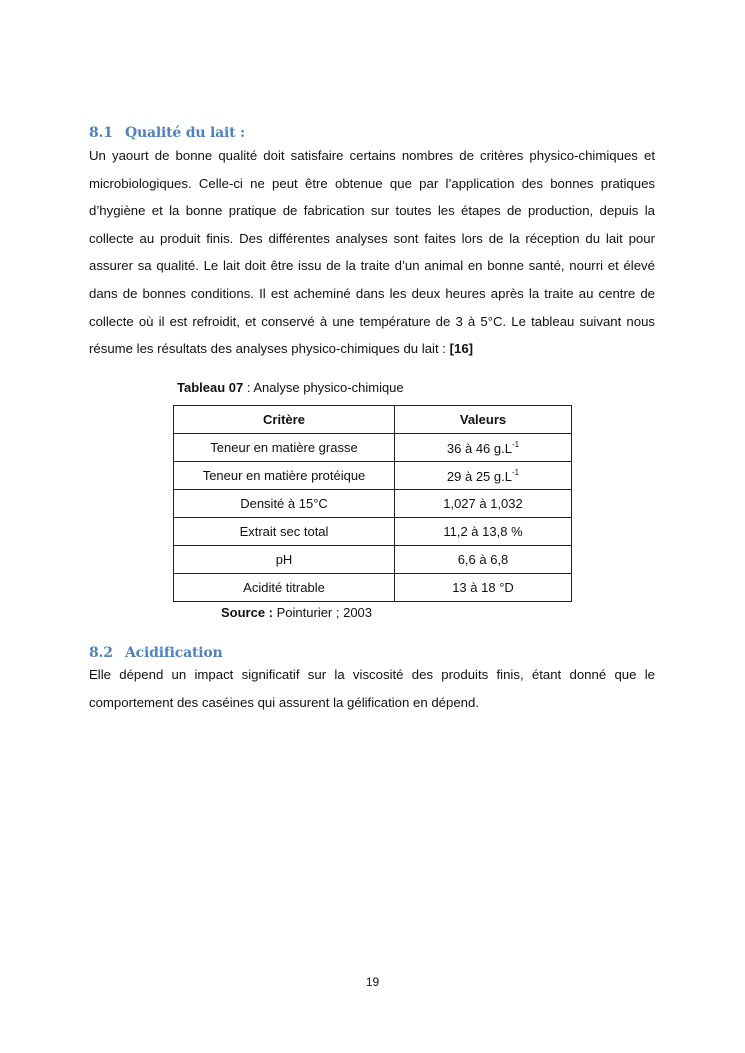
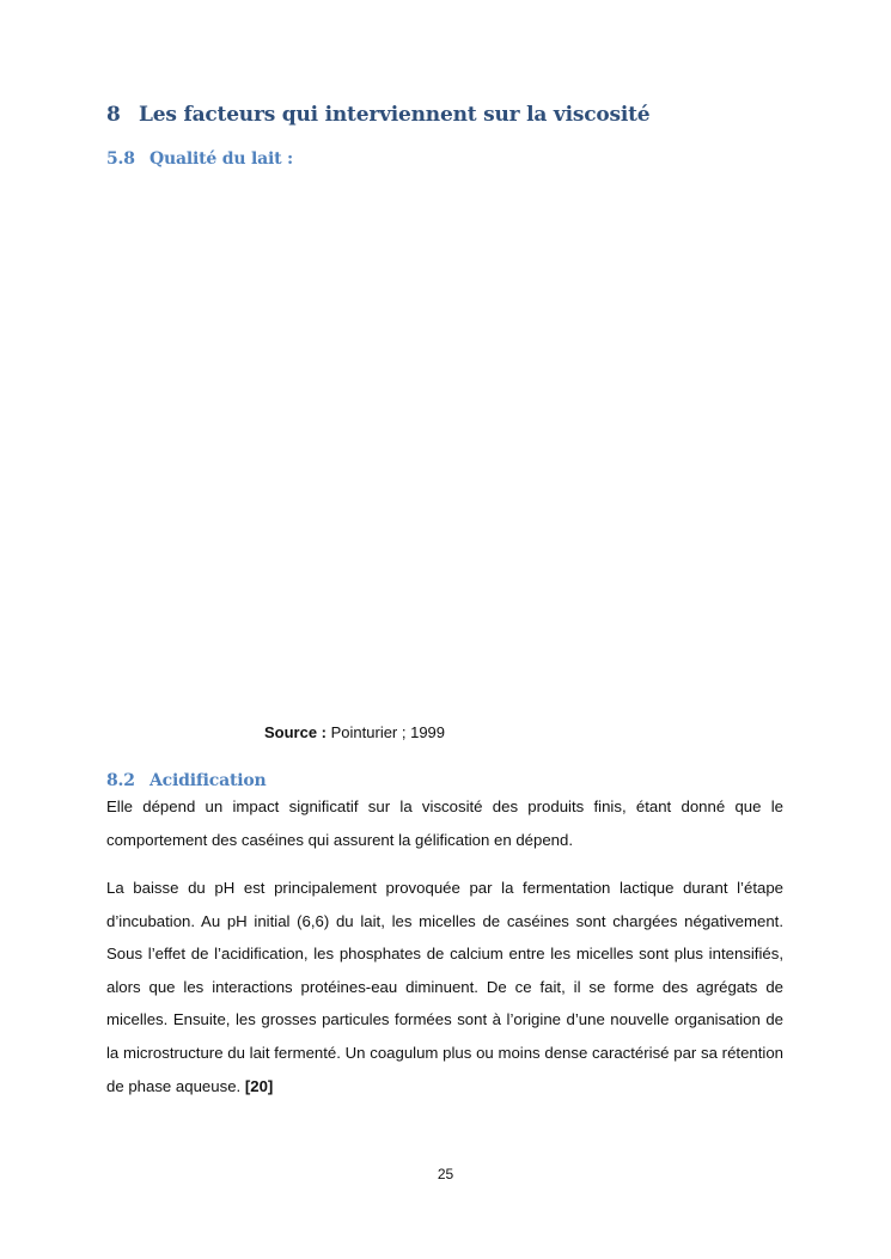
+ 8 Les facteurs qui interviennent sur la viscosité
- 8.1 Qualité du lait :
+ 5.8 Qualité du lait :
- Un yaourt de bonne qualité doit satisfaire certains nombres de critères physico-chimiques et microbiologiques. Celle-ci ne peut être obtenue que par l’application des bonnes pratiques d’hygiène et la bonne pratique de fabrication sur toutes les étapes de production, depuis la collecte au produit finis. Des différentes analyses sont faites lors de la réception du lait pour assurer sa qualité. Le lait doit être issu de la traite d’un animal en bonne santé, nourri et élevé dans de bonnes conditions. Il est acheminé dans les deux heures après la traite au centre de collecte où il est refroidit, et conservé à une température de 3 à 5°C. Le tableau suivant nous résume les résultats des analyses physico-chimiques du lait : [16]
- Tableau 07 : Analyse physico-chimique
- Critère	Valeurs
- Teneur en matière grasse	36 à 46 g.L-1
- Teneur en matière protéique	29 à 25 g.L-1
- Densité à 15°C	1,027 à 1,032
- Extrait sec total	11,2 à 13,8 %
- pH	6,6 à 6,8
- Acidité titrable	13 à 18 °D
- Source : Pointurier ; 2003
+ Source : Pointurier ; 1999
  8.2 Acidification
  Elle dépend un impact significatif sur la viscosité des produits finis, étant donné que le comportement des caséines qui assurent la gélification en dépend.
+ La baisse du pH est principalement provoquée par la fermentation lactique durant l’étape d’incubation. Au pH initial (6,6) du lait, les micelles de caséines sont chargées négativement. Sous l’effet de l’acidification, les phosphates de calcium entre les micelles sont plus intensifiés, alors que les interactions protéines-eau diminuent. De ce fait, il se forme des agrégats de micelles. Ensuite, les grosses particules formées sont à l’origine d’une nouvelle organisation de la microstructure du lait fermenté. Un coagulum plus ou moins dense caractérisé par sa rétention de phase aqueuse. [20]
- 19
+ 25
